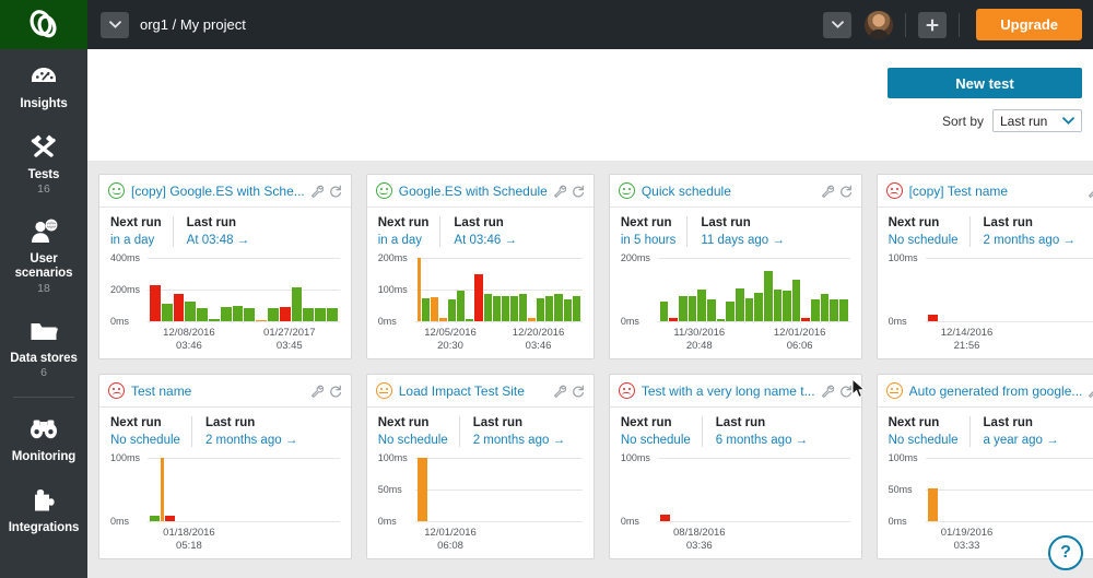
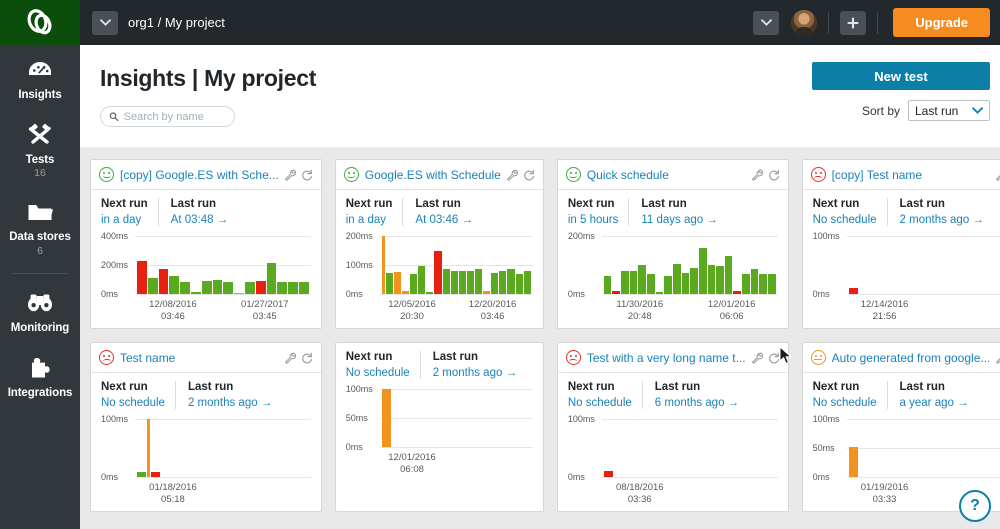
  Insights
  Tests
  16
- User scenarios
- 18
  Data stores
  6
  Monitoring
  Integrations
  org1 / My project
  Upgrade
+ Insights | My project
+ Search by name
  New test
  Sort by
  Last run
  [copy] Google.ES with Sche...
  Next run
  in a day
  Last run
  At 03:48 →
  400ms
  200ms
  0ms
  12/08/2016
  03:46
  01/27/2017
  03:45
  Google.ES with Schedule
  Next run
  in a day
  Last run
  At 03:46 →
  200ms
  100ms
  0ms
  12/05/2016
  20:30
  12/20/2016
  03:46
  Quick schedule
  Next run
  in 5 hours
  Last run
  11 days ago →
  200ms
  0ms
  11/30/2016
  20:48
  12/01/2016
  06:06
  [copy] Test name
  Next run
  No schedule
  Last run
  2 months ago →
  100ms
  0ms
  12/14/2016
  21:56
  Test name
  Next run
  No schedule
  Last run
  2 months ago →
  100ms
  0ms
  01/18/2016
  05:18
- Load Impact Test Site
  Next run
  No schedule
  Last run
  2 months ago →
  100ms
  50ms
  0ms
  12/01/2016
  06:08
  Test with a very long name t...
  Next run
  No schedule
  Last run
  6 months ago →
  100ms
  0ms
  08/18/2016
  03:36
  Auto generated from google...
  Next run
  No schedule
  Last run
  a year ago →
  100ms
  50ms
  0ms
  01/19/2016
  03:33
  ?
